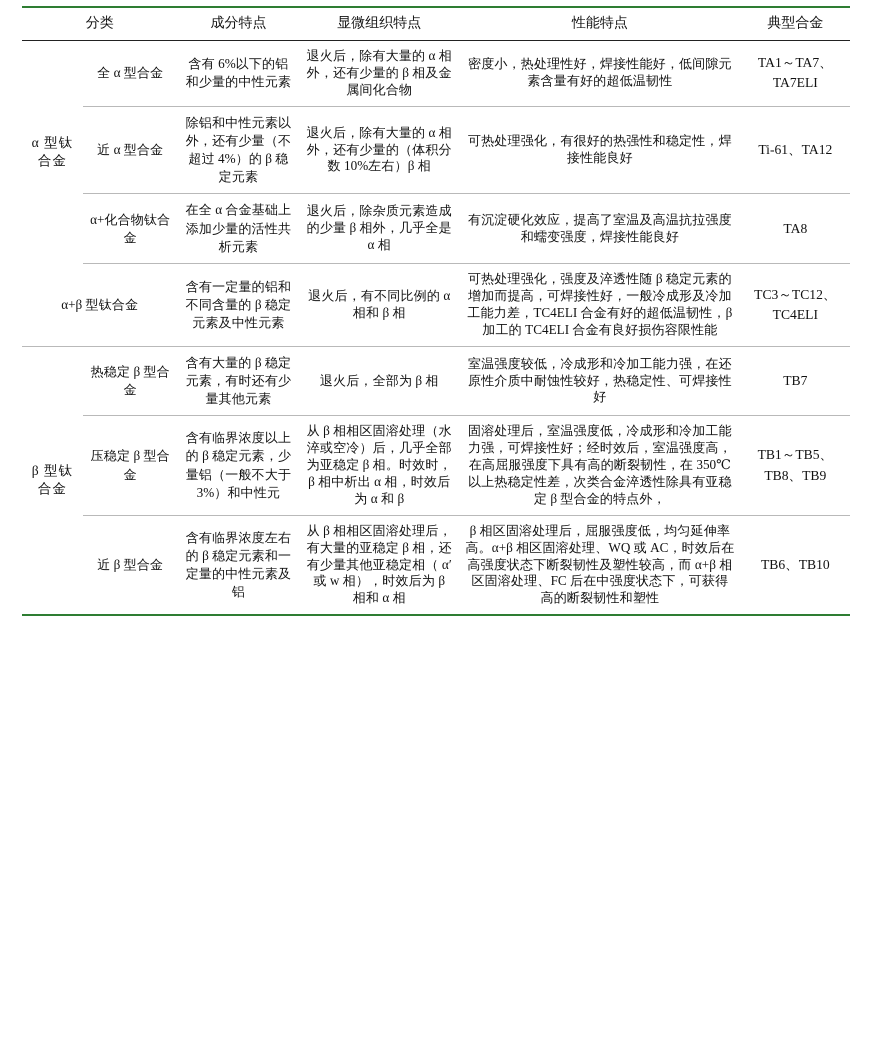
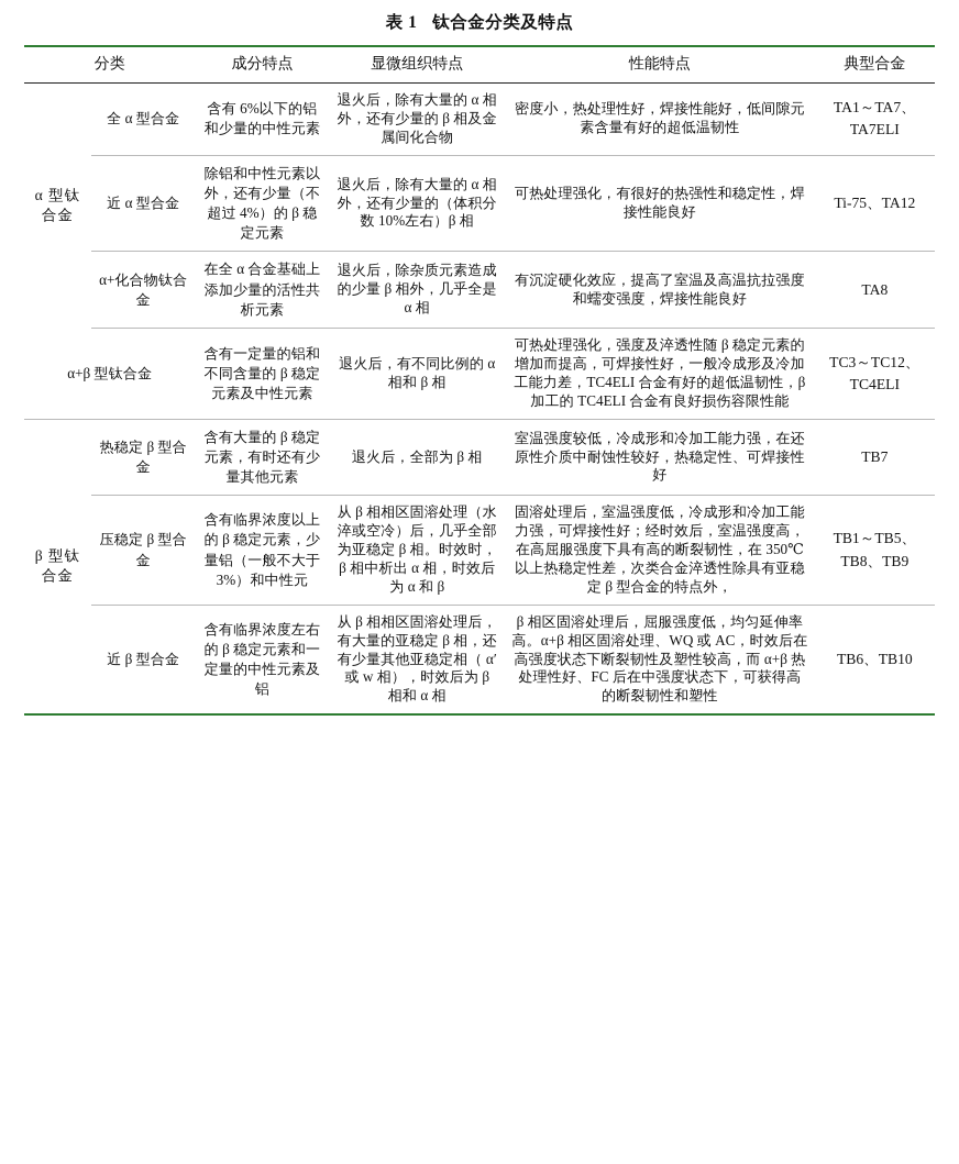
+ 表 1 钛合金分类及特点
  分类	成分特点	显微组织特点	性能特点	典型合金
  α 型钛合金	全 α 型合金	含有 6%以下的铝和少量的中性元素	退火后，除有大量的 α 相外，还有少量的 β 相及金属间化合物	密度小，热处理性好，焊接性能好，低间隙元素含量有好的超低温韧性	TA1～TA7、TA7ELI
- 近 α 型合金	除铝和中性元素以外，还有少量（不超过 4%）的 β 稳定元素	退火后，除有大量的 α 相外，还有少量的（体积分数 10%左右）β 相	可热处理强化，有很好的热强性和稳定性，焊接性能良好	Ti-61、TA12
+ 近 α 型合金	除铝和中性元素以外，还有少量（不超过 4%）的 β 稳定元素	退火后，除有大量的 α 相外，还有少量的（体积分数 10%左右）β 相	可热处理强化，有很好的热强性和稳定性，焊接性能良好	Ti-75、TA12
  α+化合物钛合金	在全 α 合金基础上添加少量的活性共析元素	退火后，除杂质元素造成的少量 β 相外，几乎全是 α 相	有沉淀硬化效应，提高了室温及高温抗拉强度和蠕变强度，焊接性能良好	TA8
  α+β 型钛合金	含有一定量的铝和不同含量的 β 稳定元素及中性元素	退火后，有不同比例的 α 相和 β 相	可热处理强化，强度及淬透性随 β 稳定元素的增加而提高，可焊接性好，一般冷成形及冷加工能力差，TC4ELI 合金有好的超低温韧性，β 加工的 TC4ELI 合金有良好损伤容限性能	TC3～TC12、TC4ELI
  β 型钛合金	热稳定 β 型合金	含有大量的 β 稳定元素，有时还有少量其他元素	退火后，全部为 β 相	室温强度较低，冷成形和冷加工能力强，在还原性介质中耐蚀性较好，热稳定性、可焊接性好	TB7
  压稳定 β 型合金	含有临界浓度以上的 β 稳定元素，少量铝（一般不大于 3%）和中性元	从 β 相相区固溶处理（水淬或空冷）后，几乎全部为亚稳定 β 相。时效时，β 相中析出 α 相，时效后为 α 和 β	固溶处理后，室温强度低，冷成形和冷加工能力强，可焊接性好；经时效后，室温强度高，在高屈服强度下具有高的断裂韧性，在 350℃ 以上热稳定性差，次类合金淬透性除具有亚稳定 β 型合金的特点外，	TB1～TB5、TB8、TB9
- 近 β 型合金	含有临界浓度左右的 β 稳定元素和一定量的中性元素及铝	从 β 相相区固溶处理后，有大量的亚稳定 β 相，还有少量其他亚稳定相（ α′ 或 w 相），时效后为 β 相和 α 相	β 相区固溶处理后，屈服强度低，均匀延伸率高。α+β 相区固溶处理、WQ 或 AC，时效后在高强度状态下断裂韧性及塑性较高，而 α+β 相区固溶处理、FC 后在中强度状态下，可获得高的断裂韧性和塑性	TB6、TB10
+ 近 β 型合金	含有临界浓度左右的 β 稳定元素和一定量的中性元素及铝	从 β 相相区固溶处理后，有大量的亚稳定 β 相，还有少量其他亚稳定相（ α′ 或 w 相），时效后为 β 相和 α 相	β 相区固溶处理后，屈服强度低，均匀延伸率高。α+β 相区固溶处理、WQ 或 AC，时效后在高强度状态下断裂韧性及塑性较高，而 α+β 热处理性好、FC 后在中强度状态下，可获得高的断裂韧性和塑性	TB6、TB10
